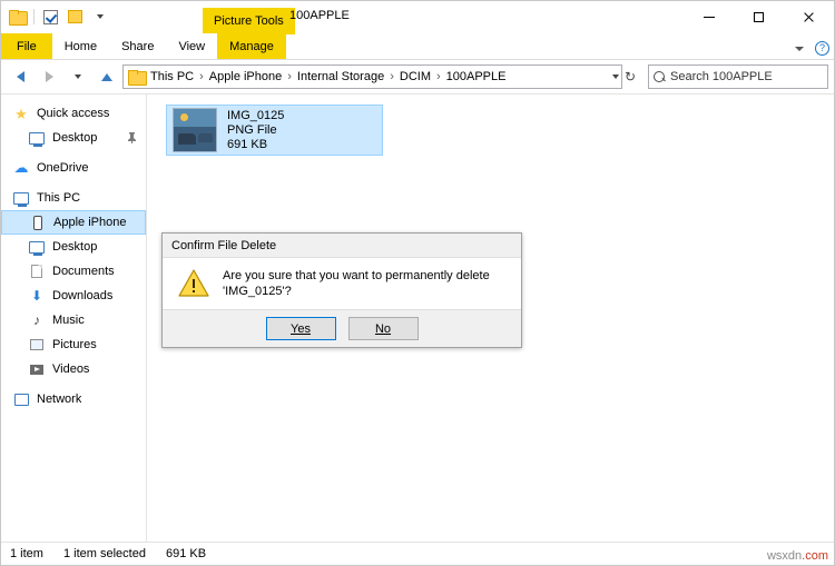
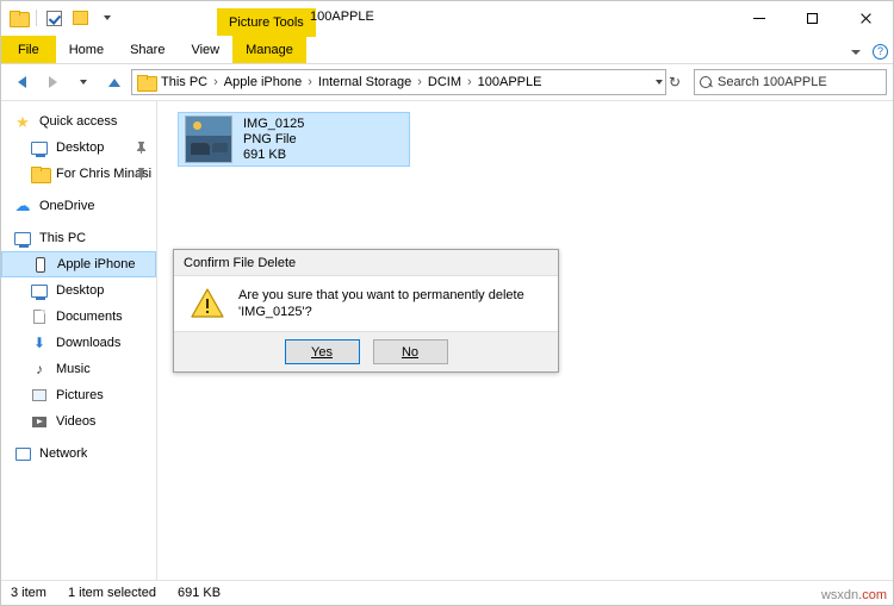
  Picture Tools
  100APPLE
  File
  Home
  Share
  View
  Manage
  ?
  This PC
  ›
  Apple iPhone
  ›
  Internal Storage
  ›
  DCIM
  ›
  100APPLE
  ↻
  Search 100APPLE
  ★
  Quick access
  Desktop
+ For Chris Minasi
  ☁
  OneDrive
  This PC
  Apple iPhone
  Desktop
  Documents
  ⬇
  Downloads
  ♪
  Music
  Pictures
  Videos
  Network
  IMG_0125
  PNG File
  691 KB
  Confirm File Delete
  Are you sure that you want to permanently delete 'IMG_0125'?
  Yes
  No
- 1 item
+ 3 item
  1 item selected
  691 KB
  wsxdn.com
